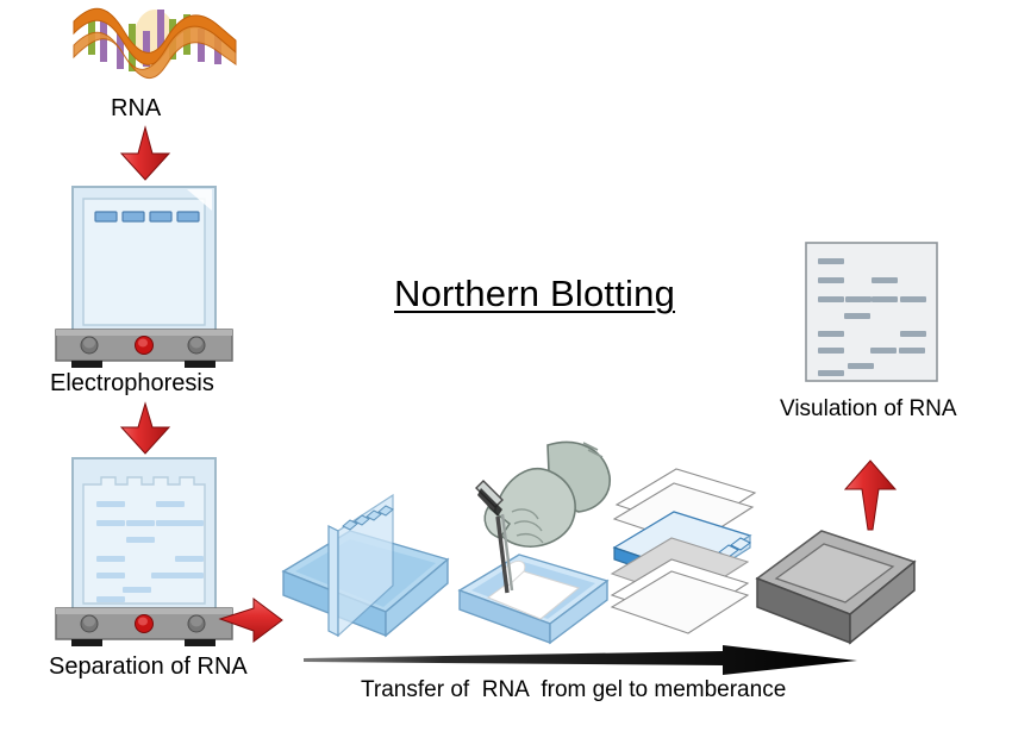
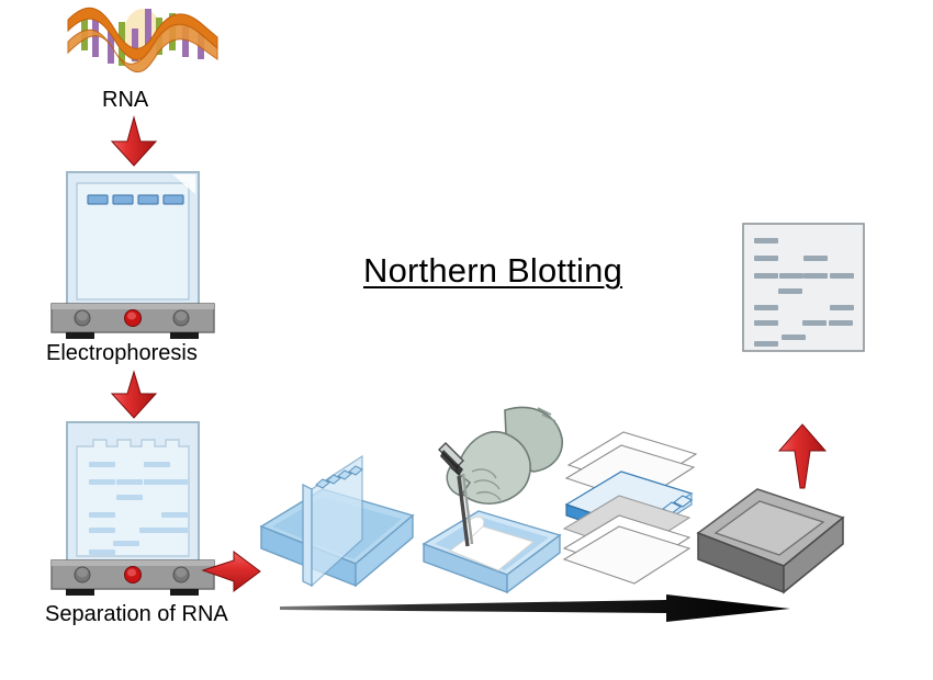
  RNA
  Electrophoresis
  Separation of RNA
  Northern Blotting
- Visulation of RNA
- Transfer of RNA from gel to memberance
